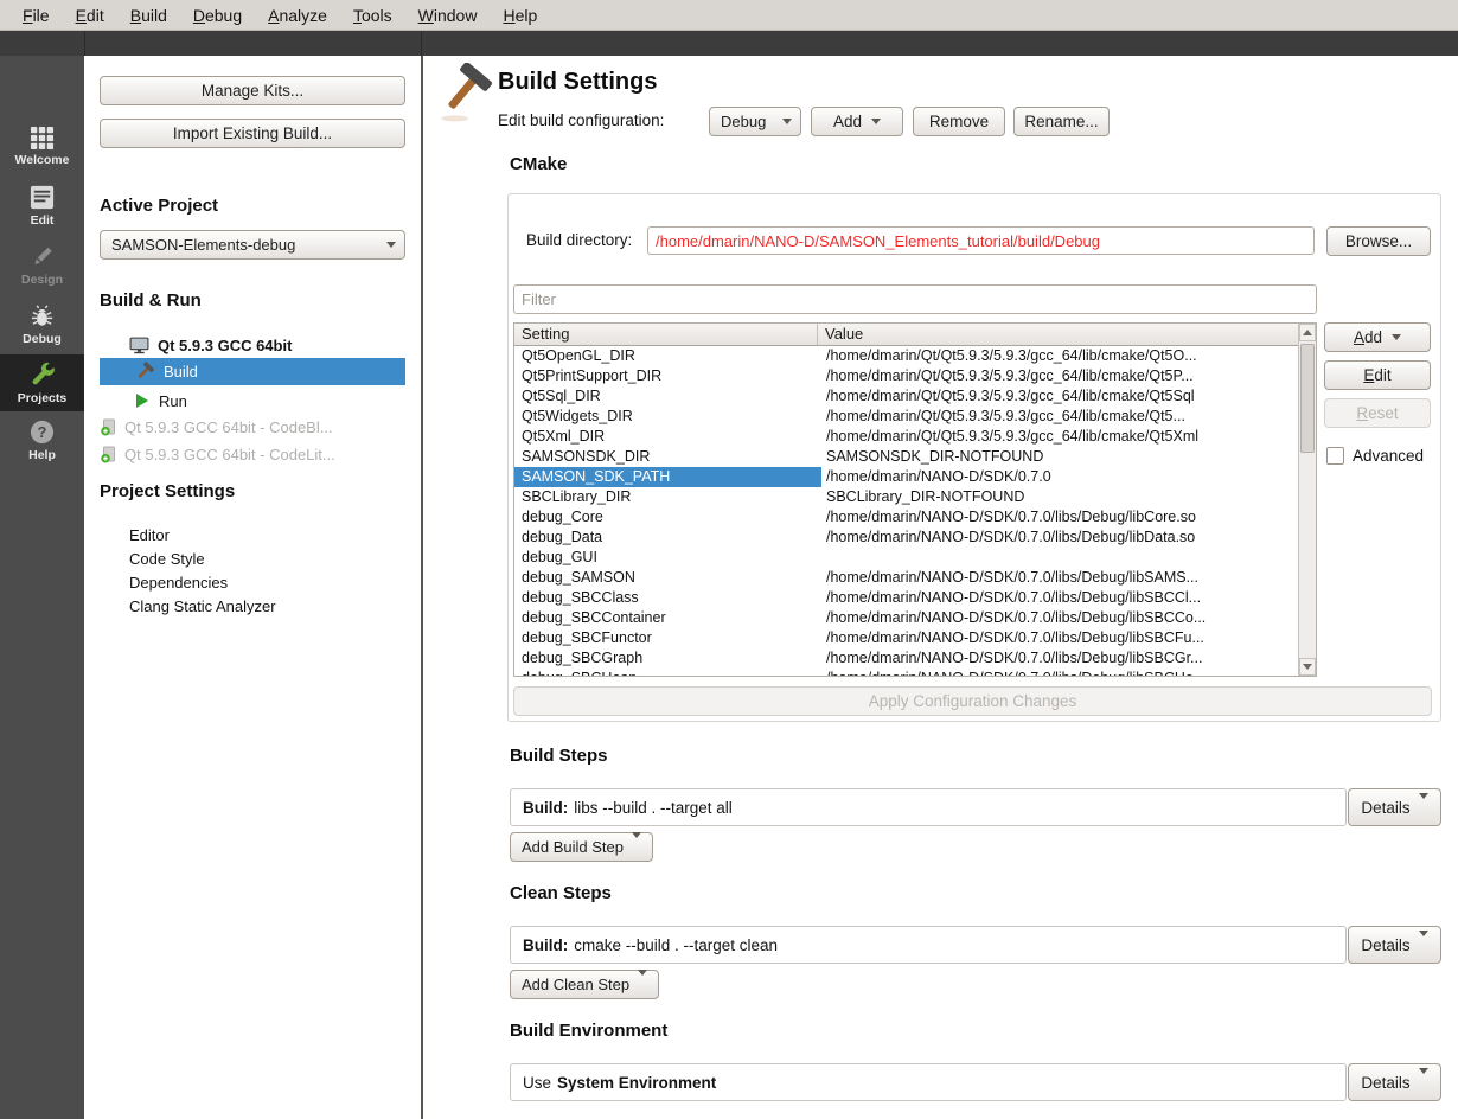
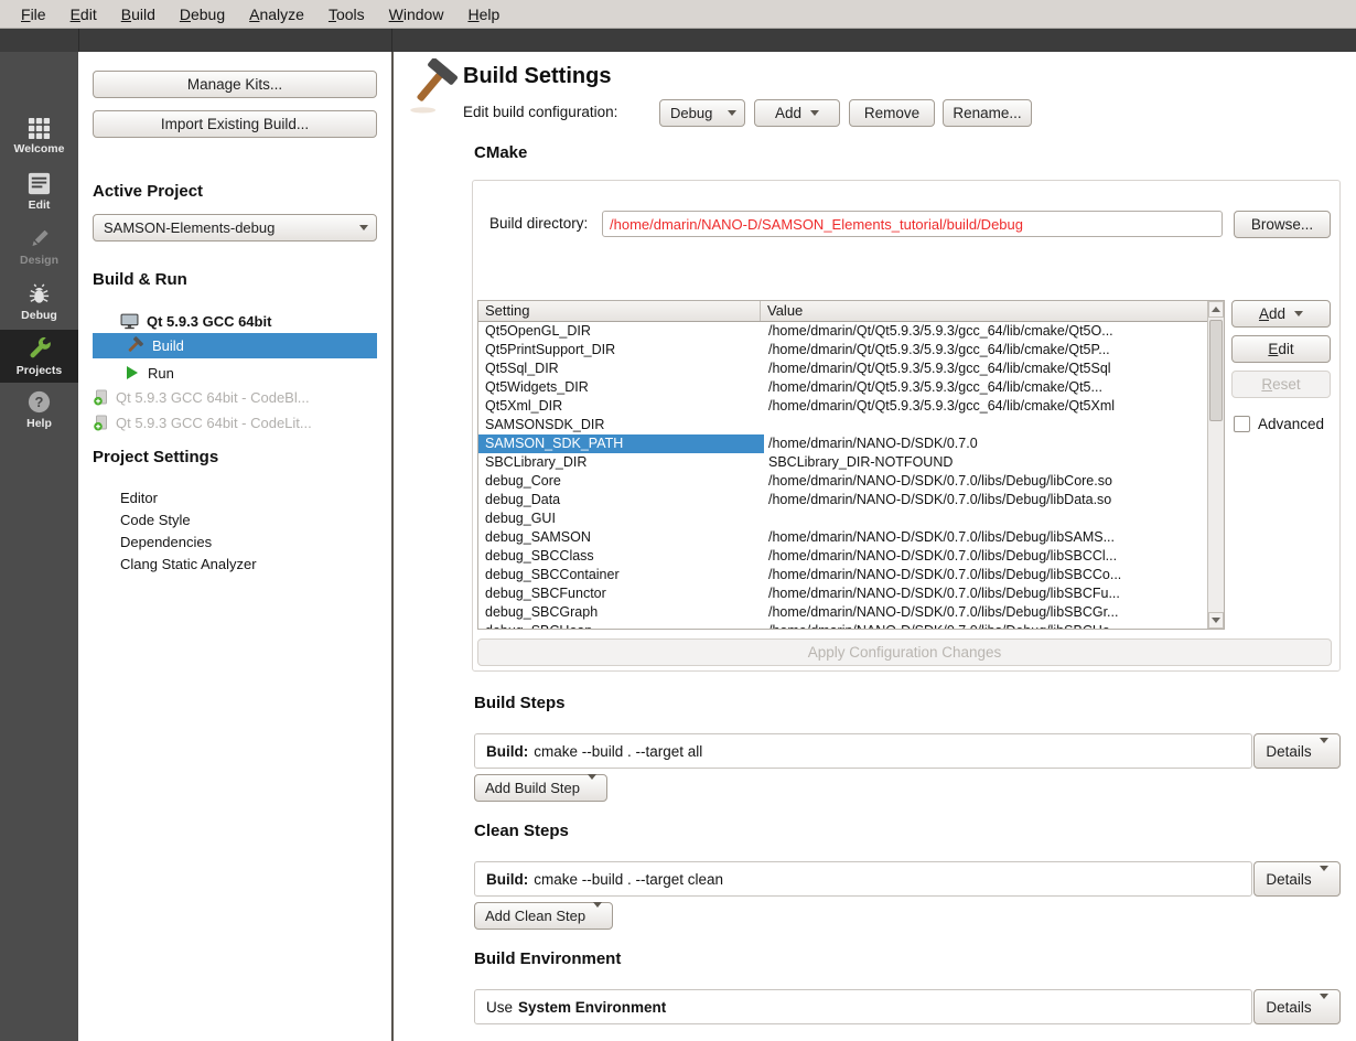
  File
  Edit
  Build
  Debug
  Analyze
  Tools
  Window
  Help
  Welcome
  Edit
  Design
  Debug
  Projects
  ?
  Help
  Manage Kits...
  Import Existing Build...
  Active Project
  SAMSON-Elements-debug
  Build & Run
  Qt 5.9.3 GCC 64bit
  Build
  Run
  Qt 5.9.3 GCC 64bit - CodeBl...
  Qt 5.9.3 GCC 64bit - CodeLit...
  Project Settings
  Editor
  Code Style
  Dependencies
  Clang Static Analyzer
  Build Settings
  Edit build configuration:
  Debug
  Add
  Remove
  Rename...
  CMake
  Build directory:
  /home/dmarin/NANO-D/SAMSON_Elements_tutorial/build/Debug
  Browse...
- Filter
  Setting
  Value
  Qt5OpenGL_DIR
  /home/dmarin/Qt/Qt5.9.3/5.9.3/gcc_64/lib/cmake/Qt5O...
  Qt5PrintSupport_DIR
  /home/dmarin/Qt/Qt5.9.3/5.9.3/gcc_64/lib/cmake/Qt5P...
  Qt5Sql_DIR
  /home/dmarin/Qt/Qt5.9.3/5.9.3/gcc_64/lib/cmake/Qt5Sql
  Qt5Widgets_DIR
  /home/dmarin/Qt/Qt5.9.3/5.9.3/gcc_64/lib/cmake/Qt5...
  Qt5Xml_DIR
  /home/dmarin/Qt/Qt5.9.3/5.9.3/gcc_64/lib/cmake/Qt5Xml
  SAMSONSDK_DIR
- SAMSONSDK_DIR-NOTFOUND
  SAMSON_SDK_PATH
  /home/dmarin/NANO-D/SDK/0.7.0
  SBCLibrary_DIR
  SBCLibrary_DIR-NOTFOUND
  debug_Core
  /home/dmarin/NANO-D/SDK/0.7.0/libs/Debug/libCore.so
  debug_Data
  /home/dmarin/NANO-D/SDK/0.7.0/libs/Debug/libData.so
  debug_GUI
  debug_SAMSON
  /home/dmarin/NANO-D/SDK/0.7.0/libs/Debug/libSAMS...
  debug_SBCClass
  /home/dmarin/NANO-D/SDK/0.7.0/libs/Debug/libSBCCl...
  debug_SBCContainer
  /home/dmarin/NANO-D/SDK/0.7.0/libs/Debug/libSBCCo...
  debug_SBCFunctor
  /home/dmarin/NANO-D/SDK/0.7.0/libs/Debug/libSBCFu...
  debug_SBCGraph
  /home/dmarin/NANO-D/SDK/0.7.0/libs/Debug/libSBCGr...
  Add
  Edit
  Reset
  Advanced
  Apply Configuration Changes
  Build Steps
  Build:
- libs --build . --target all
+ cmake --build . --target all
  Details
  Add Build Step
  Clean Steps
  Build:
  cmake --build . --target clean
  Details
  Add Clean Step
  Build Environment
  Use
  System Environment
  Details
